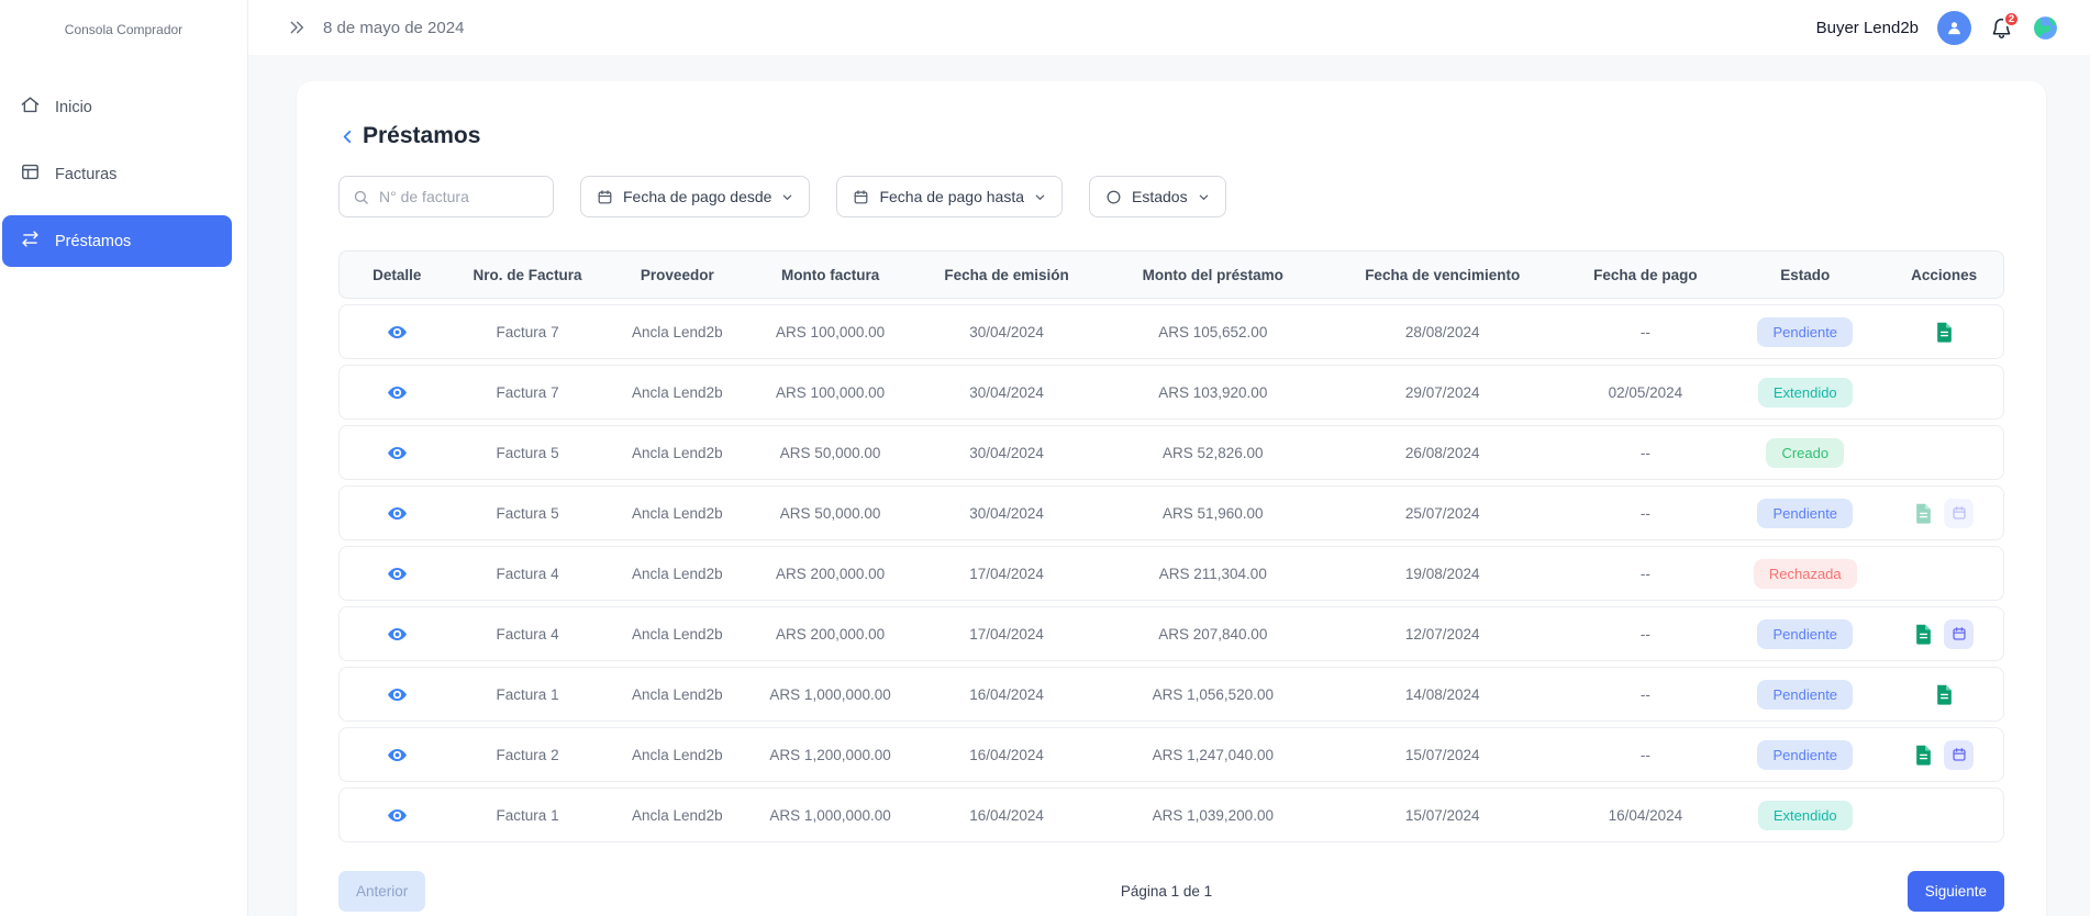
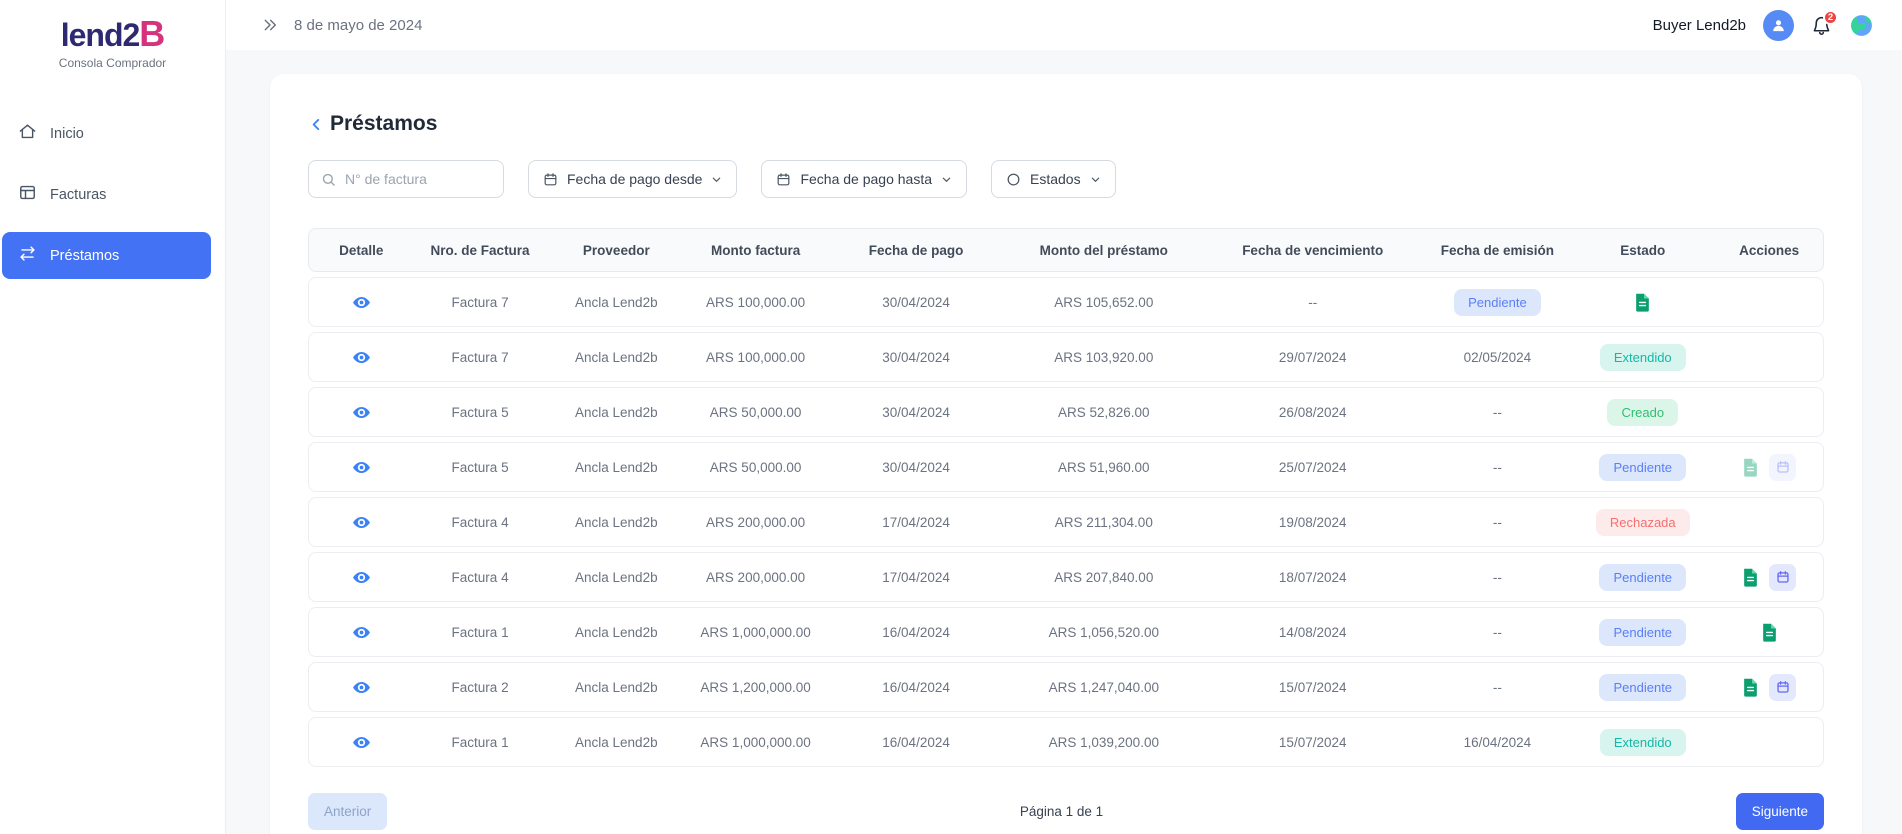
+ lend2B
  Consola Comprador
  Inicio
  Facturas
  Préstamos
  8 de mayo de 2024
  Buyer Lend2b
  2
  Préstamos
  N° de factura
  Fecha de pago desde
  Fecha de pago hasta
  Estados
  Detalle
  Nro. de Factura
  Proveedor
  Monto factura
- Fecha de emisión
+ Fecha de pago
  Monto del préstamo
  Fecha de vencimiento
- Fecha de pago
+ Fecha de emisión
  Estado
  Acciones
  Factura 7
  Ancla Lend2b
  ARS 100,000.00
  30/04/2024
  ARS 105,652.00
- 28/08/2024
  --
  Pendiente
  Factura 7
  Ancla Lend2b
  ARS 100,000.00
  30/04/2024
  ARS 103,920.00
  29/07/2024
  02/05/2024
  Extendido
  Factura 5
  Ancla Lend2b
  ARS 50,000.00
  30/04/2024
  ARS 52,826.00
  26/08/2024
  --
  Creado
  Factura 5
  Ancla Lend2b
  ARS 50,000.00
  30/04/2024
  ARS 51,960.00
  25/07/2024
  --
  Pendiente
  Factura 4
  Ancla Lend2b
  ARS 200,000.00
  17/04/2024
  ARS 211,304.00
  19/08/2024
  --
  Rechazada
  Factura 4
  Ancla Lend2b
  ARS 200,000.00
  17/04/2024
  ARS 207,840.00
- 12/07/2024
+ 18/07/2024
  --
  Pendiente
  Factura 1
  Ancla Lend2b
  ARS 1,000,000.00
  16/04/2024
  ARS 1,056,520.00
  14/08/2024
  --
  Pendiente
  Factura 2
  Ancla Lend2b
  ARS 1,200,000.00
  16/04/2024
  ARS 1,247,040.00
  15/07/2024
  --
  Pendiente
  Factura 1
  Ancla Lend2b
  ARS 1,000,000.00
  16/04/2024
  ARS 1,039,200.00
  15/07/2024
  16/04/2024
  Extendido
  Anterior
  Página 1 de 1
  Siguiente
